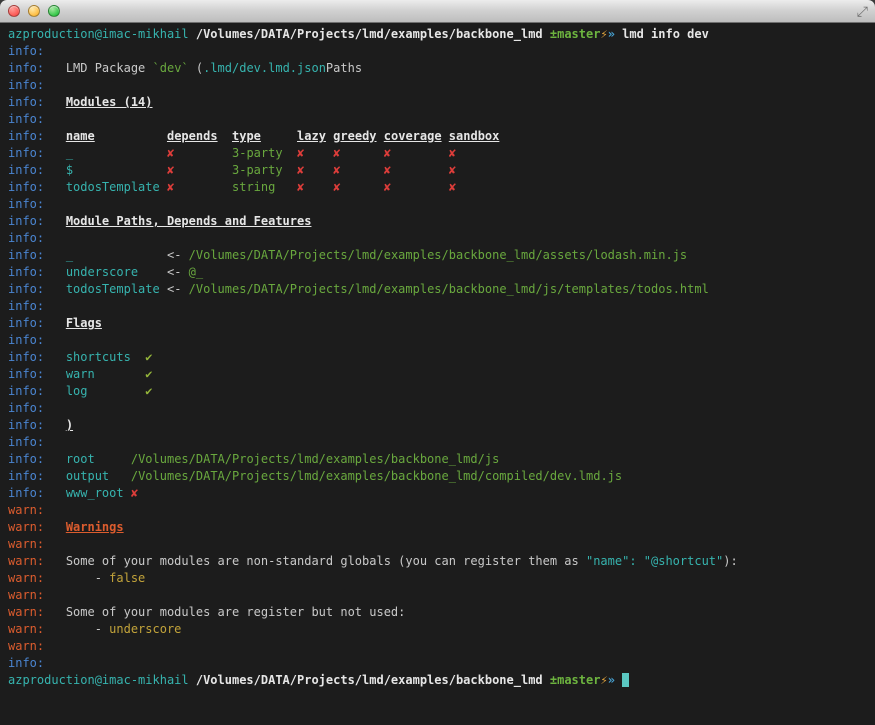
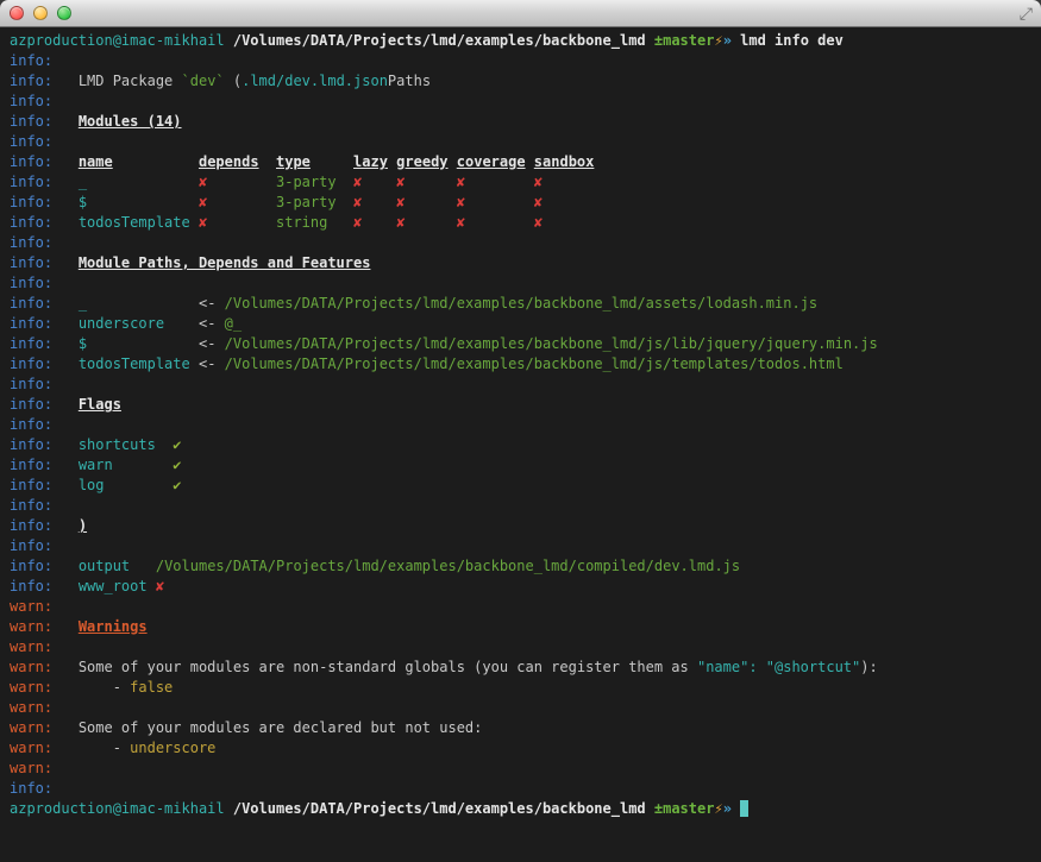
  ⤢
  azproduction@imac-mikhail /Volumes/DATA/Projects/lmd/examples/backbone_lmd ±master⚡» lmd info dev
  info:
  info: LMD Package `dev` (.lmd/dev.lmd.jsonPaths
  info:
  info: Modules (14)
  info:
  info: name depends type lazy greedy coverage sandbox
  info: _ ✘ 3-party ✘ ✘ ✘ ✘
  info: $ ✘ 3-party ✘ ✘ ✘ ✘
  info: todosTemplate ✘ string ✘ ✘ ✘ ✘
  info:
  info: Module Paths, Depends and Features
  info:
  info: _ <- /Volumes/DATA/Projects/lmd/examples/backbone_lmd/assets/lodash.min.js
  info: underscore <- @_
+ info: $ <- /Volumes/DATA/Projects/lmd/examples/backbone_lmd/js/lib/jquery/jquery.min.js
  info: todosTemplate <- /Volumes/DATA/Projects/lmd/examples/backbone_lmd/js/templates/todos.html
  info:
  info: Flags
  info:
  info: shortcuts ✔
  info: warn ✔
  info: log ✔
  info:
  info: )
  info:
- info: root /Volumes/DATA/Projects/lmd/examples/backbone_lmd/js
  info: output /Volumes/DATA/Projects/lmd/examples/backbone_lmd/compiled/dev.lmd.js
  info: www_root ✘
  warn:
  warn: Warnings
  warn:
  warn: Some of your modules are non-standard globals (you can register them as "name": "@shortcut"):
  warn: - false
  warn:
- warn: Some of your modules are register but not used:
+ warn: Some of your modules are declared but not used:
  warn: - underscore
  warn:
  info:
  azproduction@imac-mikhail /Volumes/DATA/Projects/lmd/examples/backbone_lmd ±master⚡»
